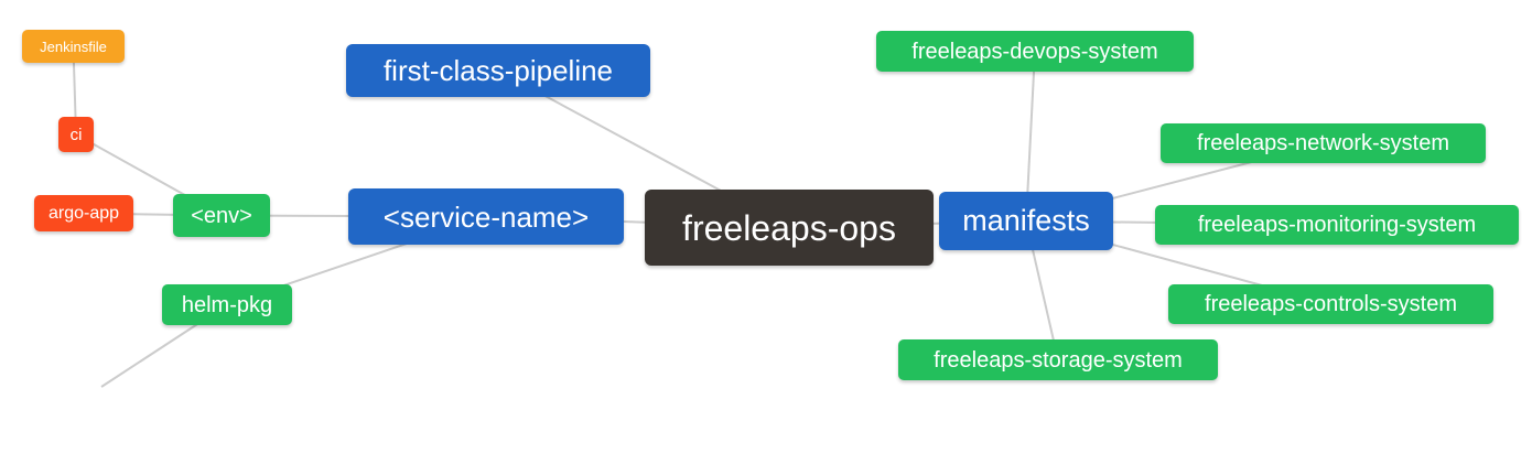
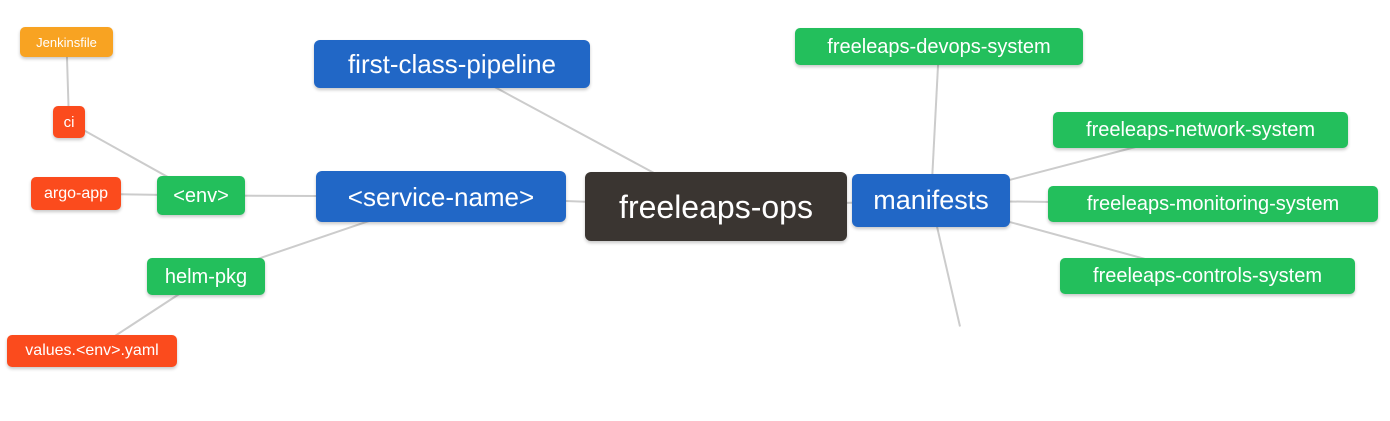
  Jenkinsfile
  ci
  argo-app
  <env>
  helm-pkg
+ values.<env>.yaml
  first-class-pipeline
  <service-name>
  freeleaps-ops
  manifests
  freeleaps-devops-system
  freeleaps-network-system
  freeleaps-monitoring-system
  freeleaps-controls-system
- freeleaps-storage-system
